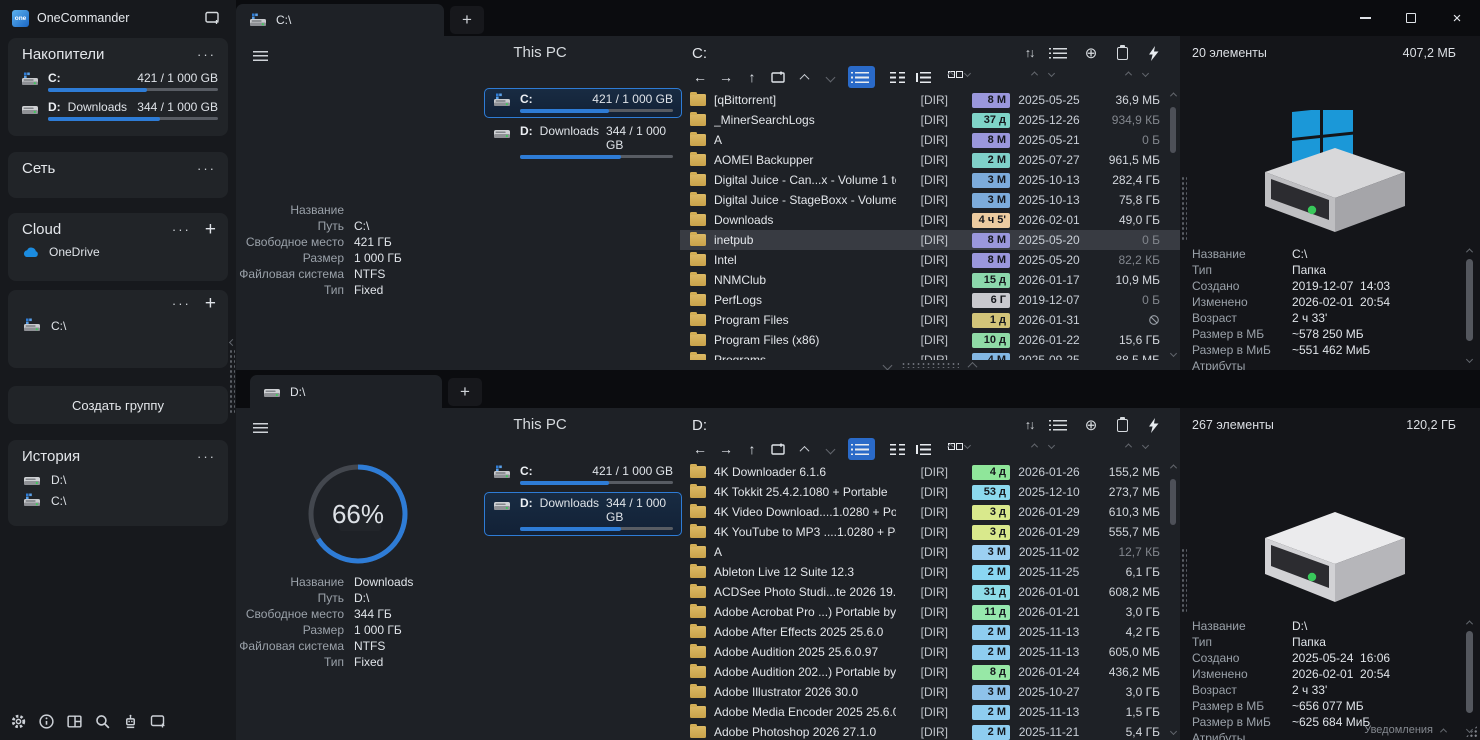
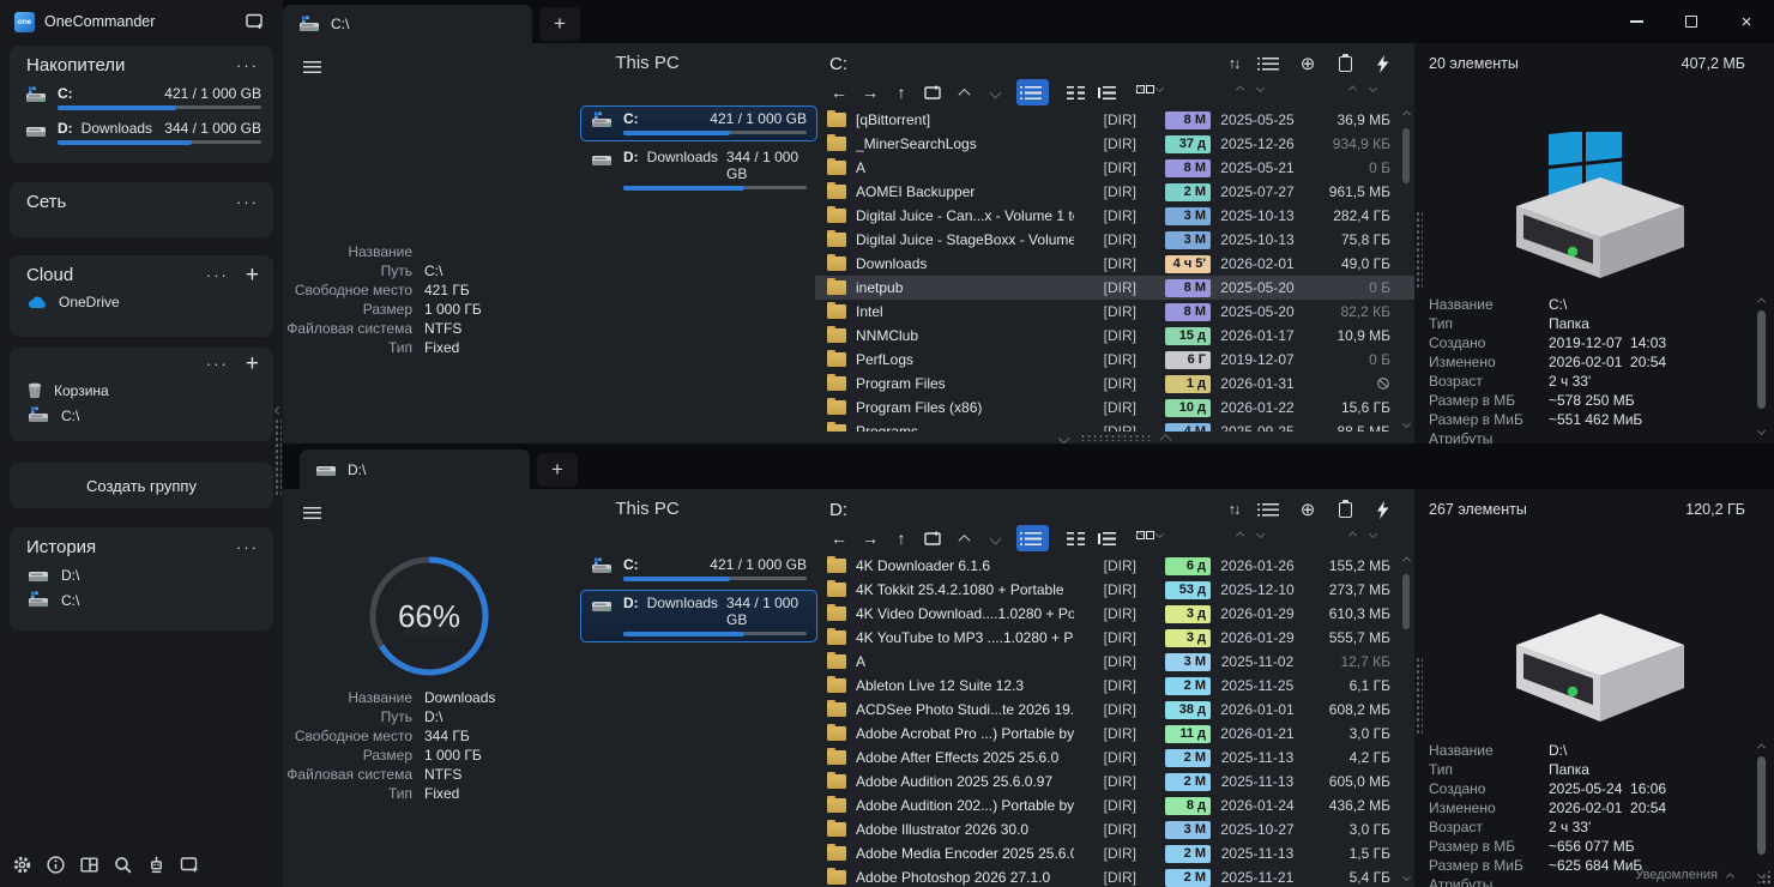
  OneCommander
  C:\
  +
  ×
  Накопители
  ···
  C:
  421 / 1 000 GB
  D:
  Downloads
  344 / 1 000 GB
  Сеть
  ···
  Cloud
  ···
  +
  OneDrive
  ···
  +
+ Корзина
  C:\
  Создать группу
  История
  ···
  D:\
  C:\
  This PC
  C:
  421 / 1 000 GB
  D:
  Downloads
  344 / 1 000 GB
  Название
  Путь
  C:\
  Свободное место
  421 ГБ
  Размер
  1 000 ГБ
  Файловая система
  NTFS
  Тип
  Fixed
  C:
  ↑↓
  ⊕
  ←
  →
  ↑
  [qBittorrent]
  [DIR]
  8 М
  2025-05-25
  36,9 МБ
  _MinerSearchLogs
  [DIR]
  37 д
  2025-12-26
  934,9 КБ
  A
  [DIR]
  8 М
  2025-05-21
  0 Б
  AOMEI Backupper
  [DIR]
  2 М
  2025-07-27
  961,5 МБ
  Digital Juice - Can...x - Volume 1 t
  [DIR]
  3 М
  2025-10-13
  282,4 ГБ
  Digital Juice - StageBoxx - Volume
  [DIR]
  3 М
  2025-10-13
  75,8 ГБ
  Downloads
  [DIR]
  4 ч 5'
  2026-02-01
  49,0 ГБ
  inetpub
  [DIR]
  8 М
  2025-05-20
  0 Б
  Intel
  [DIR]
  8 М
  2025-05-20
  82,2 КБ
  NNMClub
  [DIR]
  15 д
  2026-01-17
  10,9 МБ
  PerfLogs
  [DIR]
  6 Г
  2019-12-07
  0 Б
  Program Files
  [DIR]
  1 д
  2026-01-31
  Program Files (x86)
  [DIR]
  10 д
  2026-01-22
  15,6 ГБ
  4 М
  20 элементы
  407,2 МБ
  Название
  C:\
  Тип
  Папка
  Создано
  2019-12-07 14:03
  Изменено
  2026-02-01 20:54
  Возраст
  2 ч 33'
  Размер в МБ
  ~578 250 МБ
  Размер в МиБ
  ~551 462 МиБ
  Атрибуты
  D:\
  +
  This PC
  C:
  421 / 1 000 GB
  D:
  Downloads
  344 / 1 000 GB
  66%
  Название
  Downloads
  Путь
  D:\
  Свободное место
  344 ГБ
  Размер
  1 000 ГБ
  Файловая система
  NTFS
  Тип
  Fixed
  D:
  ↑↓
  ⊕
  ←
  →
  ↑
  4K Downloader 6.1.6
  [DIR]
- 4 д
+ 6 д
  2026-01-26
  155,2 МБ
  4K Tokkit 25.4.2.1080 + Portable
  [DIR]
  53 д
  2025-12-10
  273,7 МБ
  4K Video Download....1.0280 + Po
  [DIR]
  3 д
  2026-01-29
  610,3 МБ
  4K YouTube to MP3 ....1.0280 + P
  [DIR]
  3 д
  2026-01-29
  555,7 МБ
  A
  [DIR]
  3 М
  2025-11-02
  12,7 КБ
  Ableton Live 12 Suite 12.3
  [DIR]
  2 М
  2025-11-25
  6,1 ГБ
  ACDSee Photo Studi...te 2026 19.
  [DIR]
- 31 д
+ 38 д
  2026-01-01
  608,2 МБ
  Adobe Acrobat Pro ...) Portable by
  [DIR]
  11 д
  2026-01-21
  3,0 ГБ
  Adobe After Effects 2025 25.6.0
  [DIR]
  2 М
  2025-11-13
  4,2 ГБ
  Adobe Audition 2025 25.6.0.97
  [DIR]
  2 М
  2025-11-13
  605,0 МБ
  Adobe Audition 202...) Portable by
  [DIR]
  8 д
  2026-01-24
  436,2 МБ
  Adobe Illustrator 2026 30.0
  [DIR]
  3 М
  2025-10-27
  3,0 ГБ
  Adobe Media Encoder 2025 25.6.
  [DIR]
  2 М
  2025-11-13
  1,5 ГБ
  Adobe Photoshop 2026 27.1.0
  [DIR]
  2 М
  2025-11-21
  5,4 ГБ
  267 элементы
  120,2 ГБ
  Название
  D:\
  Тип
  Папка
  Создано
  2025-05-24 16:06
  Изменено
  2026-02-01 20:54
  Возраст
  2 ч 33'
  Размер в МБ
  ~656 077 МБ
  Размер в МиБ
  ~625 684 МиБ
  Атрибуты
  Уведомления
